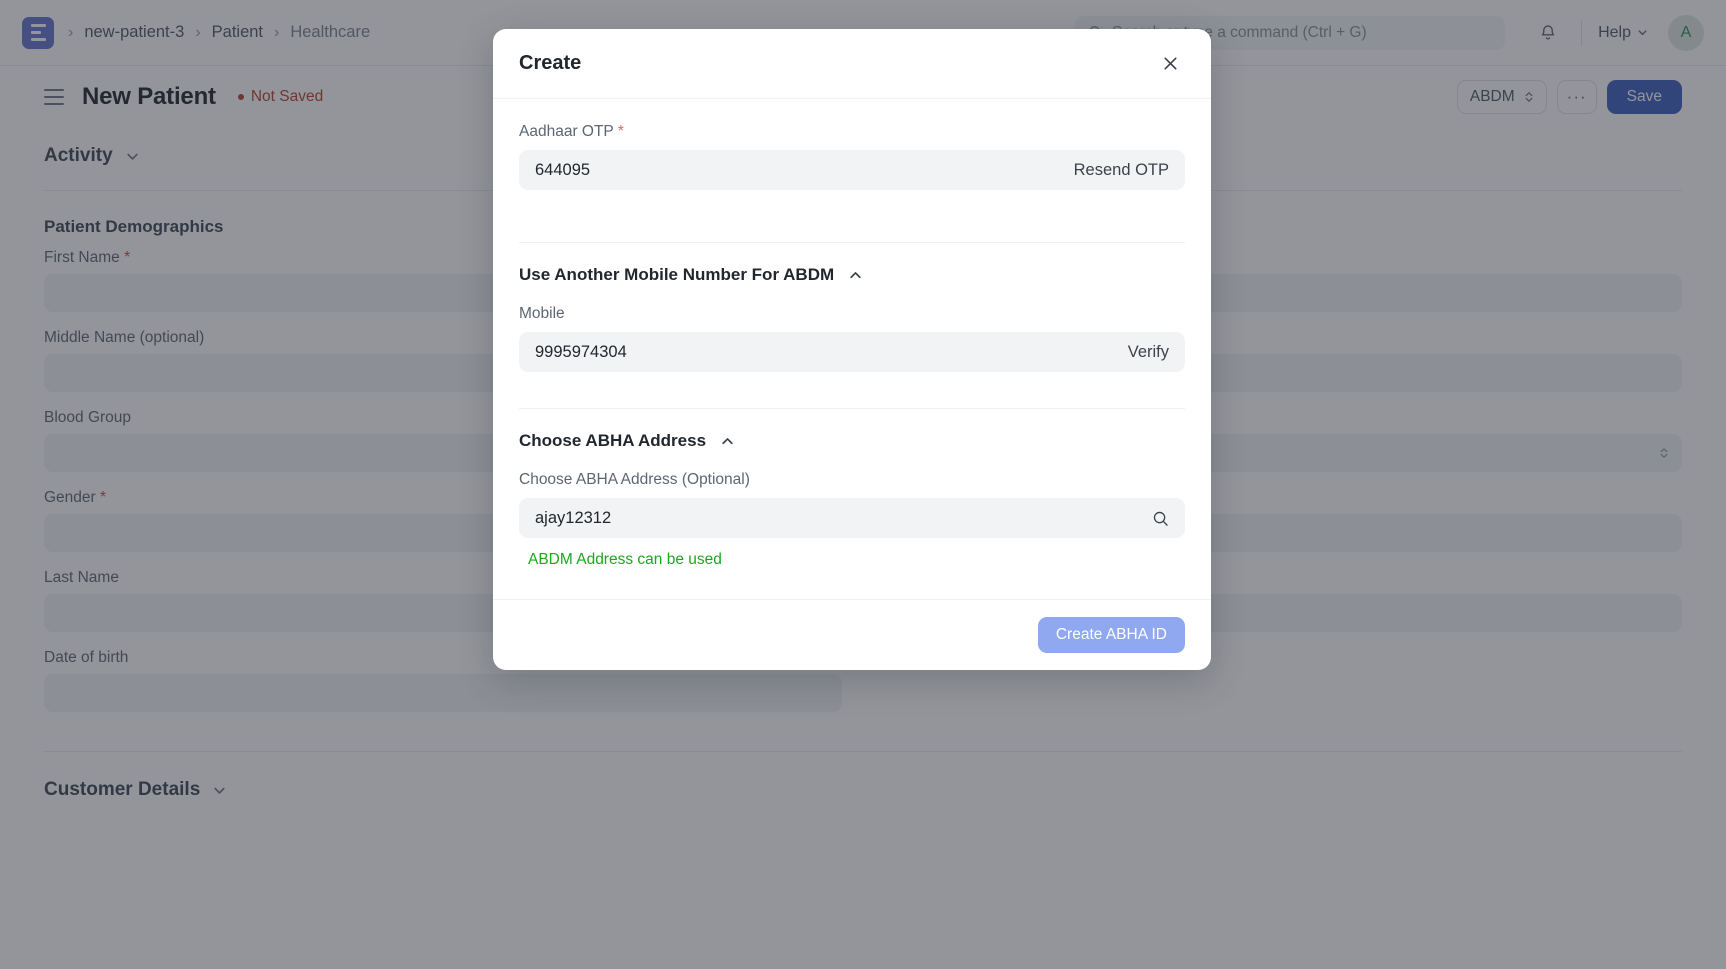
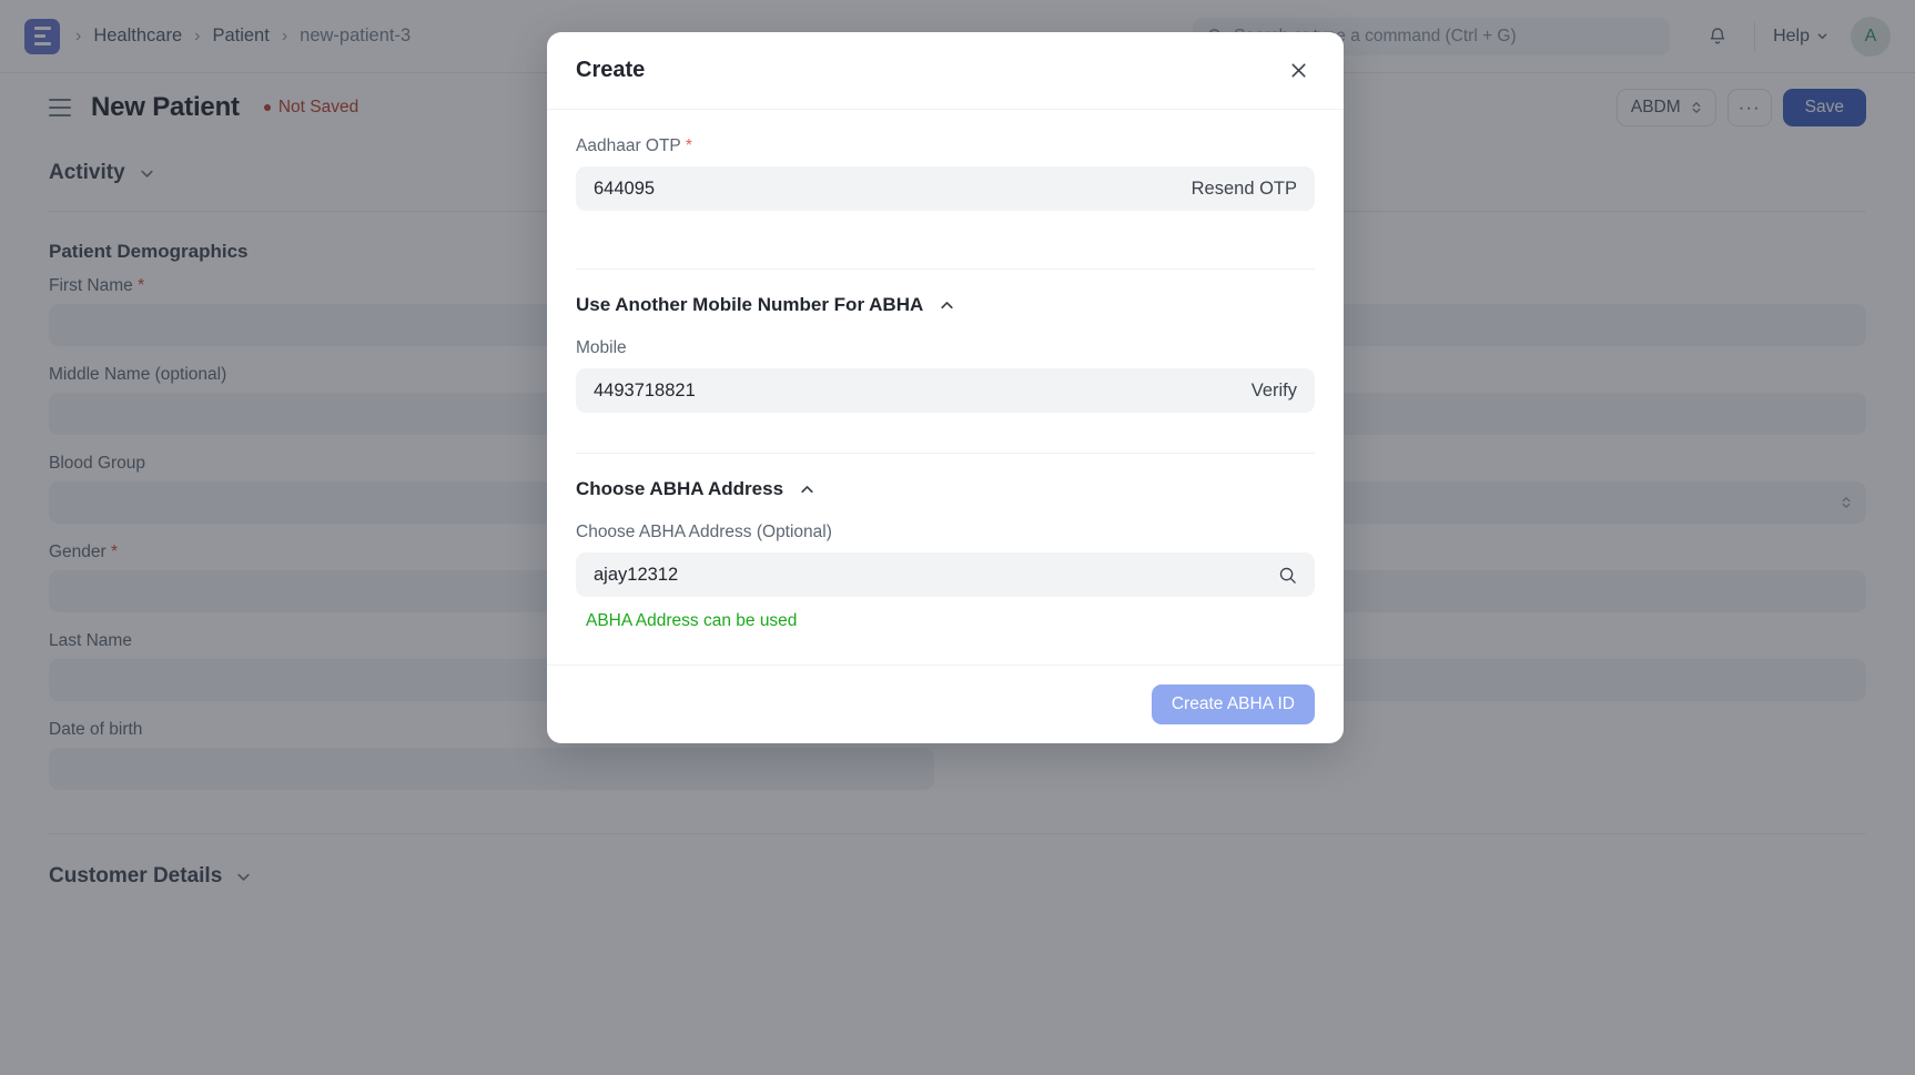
  ›
- new-patient-3
+ Healthcare
  ›
  Patient
  ›
- Healthcare
+ new-patient-3
  Help
  A
  New Patient
  Not Saved
  ABDM
  ···
  Save
  Activity
  Patient Demographics
  First Name *
  Middle Name (optional)
  Blood Group
  Gender *
  Last Name
  Date of birth
  Customer Details
  Create
  Aadhaar OTP *
  644095
  Resend OTP
- Use Another Mobile Number For ABDM
+ Use Another Mobile Number For ABHA
  Mobile
- 9995974304
+ 4493718821
  Verify
  Choose ABHA Address
  Choose ABHA Address (Optional)
  ajay12312
- ABDM Address can be used
+ ABHA Address can be used
  Create ABHA ID
